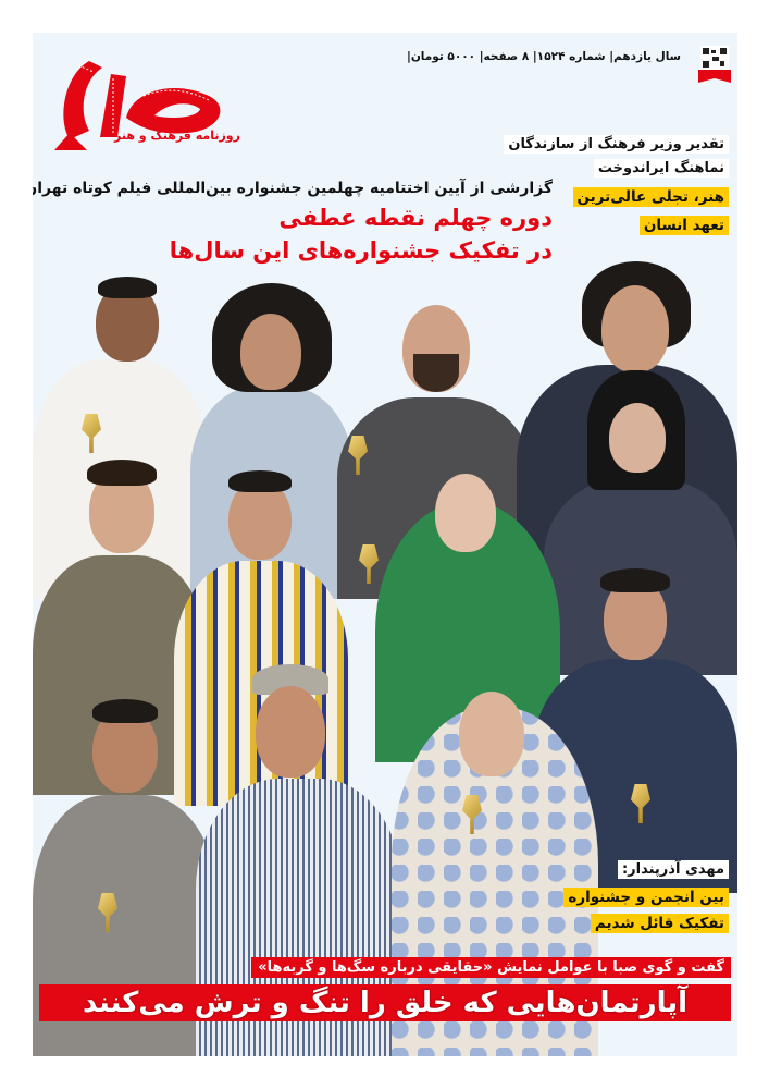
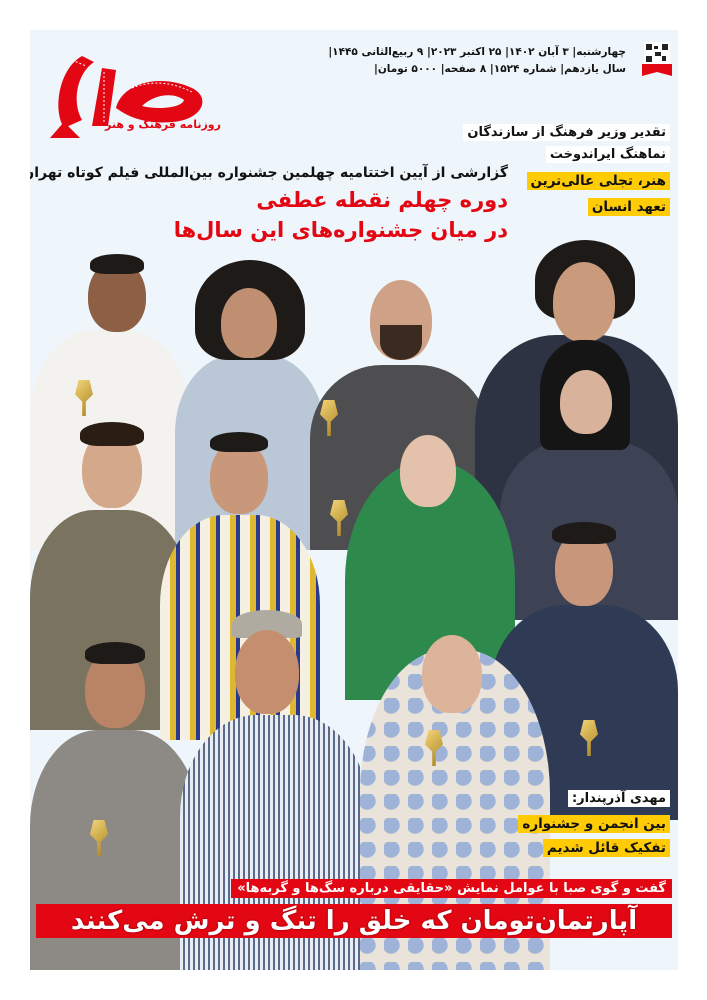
  روزنامه فرهنگ و هنر
+ چهارشنبه| ۳ آبان ۱۴۰۲| ۲۵ اکتبر ۲۰۲۳| ۹ ربیع‌الثانی ۱۴۴۵|
  سال یازدهم| شماره ۱۵۲۴| ۸ صفحه| ۵۰۰۰ تومان|
  گزارشی از آیین اختتامیه چهلمین جشنواره بین‌المللی فیلم کوتاه تهرا
  دوره چهلم نقطه عطفی
- در تفکیک جشنواره‌های این سال‌ها
+ در میان جشنواره‌های این سال‌ها
  تقدیر وزیر فرهنگ از سازندگان
  نماهنگ ایراندوخت
  هنر، تجلی عالی‌ترین
  تعهد انسان
  مهدی آذرپندار:
  بین انجمن و جشنواره
  تفکیک قائل شدیم
  گفت و گوی صبا با عوامل نمایش «حقایقی درباره سگ‌ها و گربه‌ها»
- آپارتمان‌هایی که خلق را تنگ و ترش می‌کنند
+ آپارتمان‌تومان که خلق را تنگ و ترش می‌کنند
